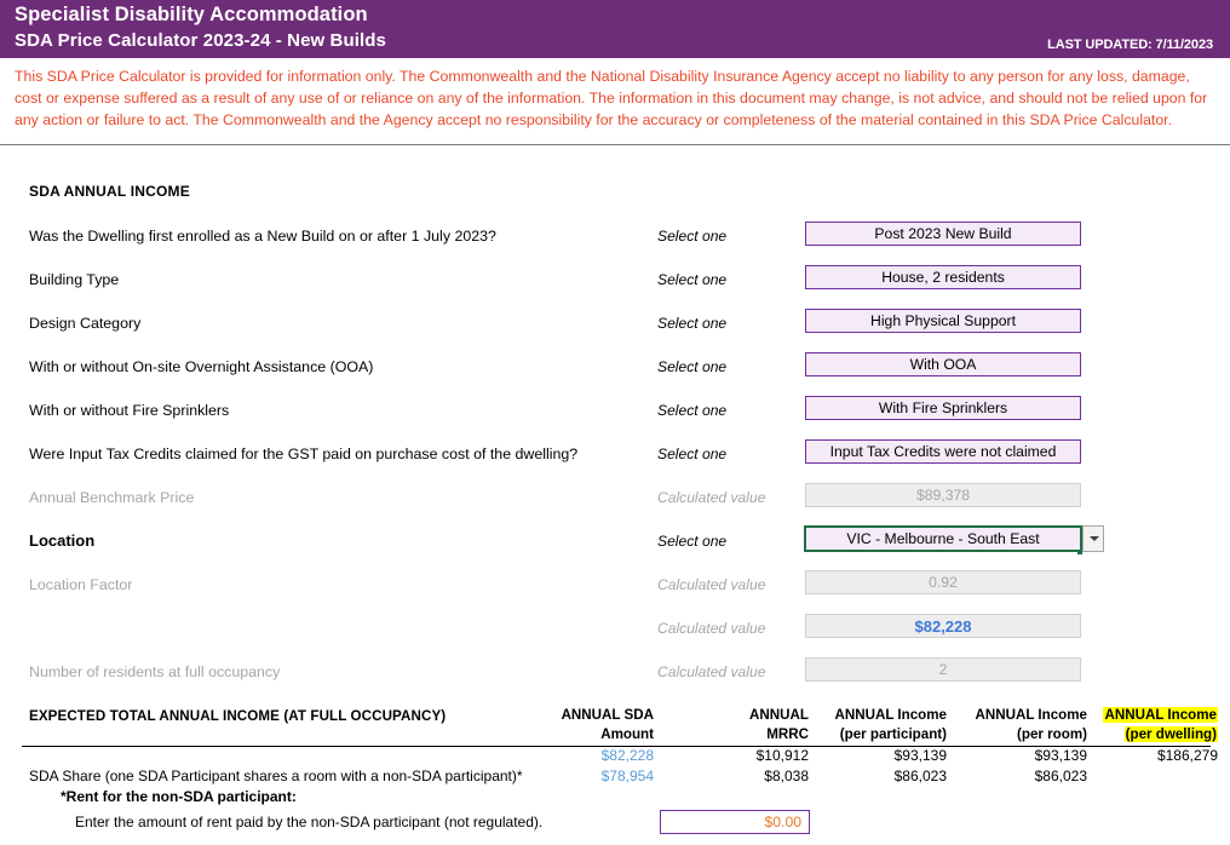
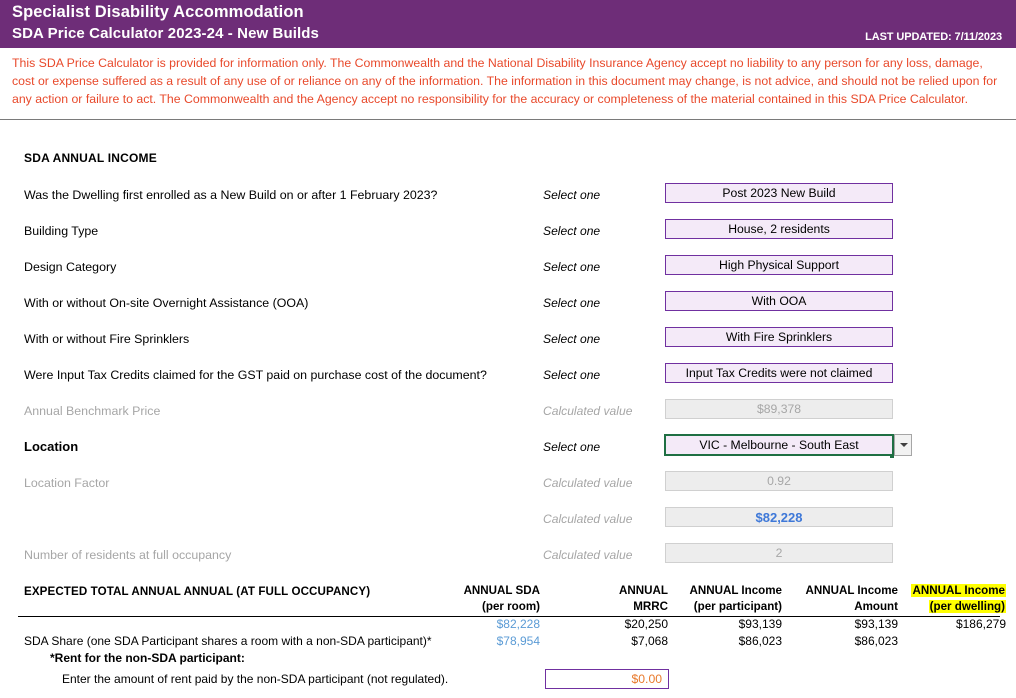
  Specialist Disability Accommodation
  SDA Price Calculator 2023-24 - New Builds
  LAST UPDATED: 7/11/2023
  This SDA Price Calculator is provided for information only. The Commonwealth and the National Disability Insurance Agency accept no liability to any person for any loss, damage, cost or expense suffered as a result of any use of or reliance on any of the information. The information in this document may change, is not advice, and should not be relied upon for any action or failure to act. The Commonwealth and the Agency accept no responsibility for the accuracy or completeness of the material contained in this SDA Price Calculator.
  SDA ANNUAL INCOME
- Was the Dwelling first enrolled as a New Build on or after 1 July 2023?
+ Was the Dwelling first enrolled as a New Build on or after 1 February 2023?
  Select one
  Post 2023 New Build
  Building Type
  Select one
  House, 2 residents
  Design Category
  Select one
  High Physical Support
  With or without On-site Overnight Assistance (OOA)
  Select one
  With OOA
  With or without Fire Sprinklers
  Select one
  With Fire Sprinklers
- Were Input Tax Credits claimed for the GST paid on purchase cost of the dwelling?
+ Were Input Tax Credits claimed for the GST paid on purchase cost of the document?
  Select one
  Input Tax Credits were not claimed
  Annual Benchmark Price
  Calculated value
  $89,378
  Location
  Select one
  VIC - Melbourne - South East
  Location Factor
  Calculated value
  0.92
  Calculated value
  $82,228
  Number of residents at full occupancy
  Calculated value
  2
- EXPECTED TOTAL ANNUAL INCOME (AT FULL OCCUPANCY)
+ EXPECTED TOTAL ANNUAL ANNUAL (AT FULL OCCUPANCY)
  ANNUAL SDA
- Amount
+ (per room)
  ANNUAL
  MRRC
  ANNUAL Income
  (per participant)
  ANNUAL Income
- (per room)
+ Amount
  ANNUAL Income
  (per dwelling)
  $82,228
- $10,912
+ $20,250
  $93,139
  $93,139
  $186,279
  SDA Share (one SDA Participant shares a room with a non-SDA participant)*
  $78,954
- $8,038
+ $7,068
  $86,023
  $86,023
  *Rent for the non-SDA participant:
  Enter the amount of rent paid by the non-SDA participant (not regulated).
  $0.00
